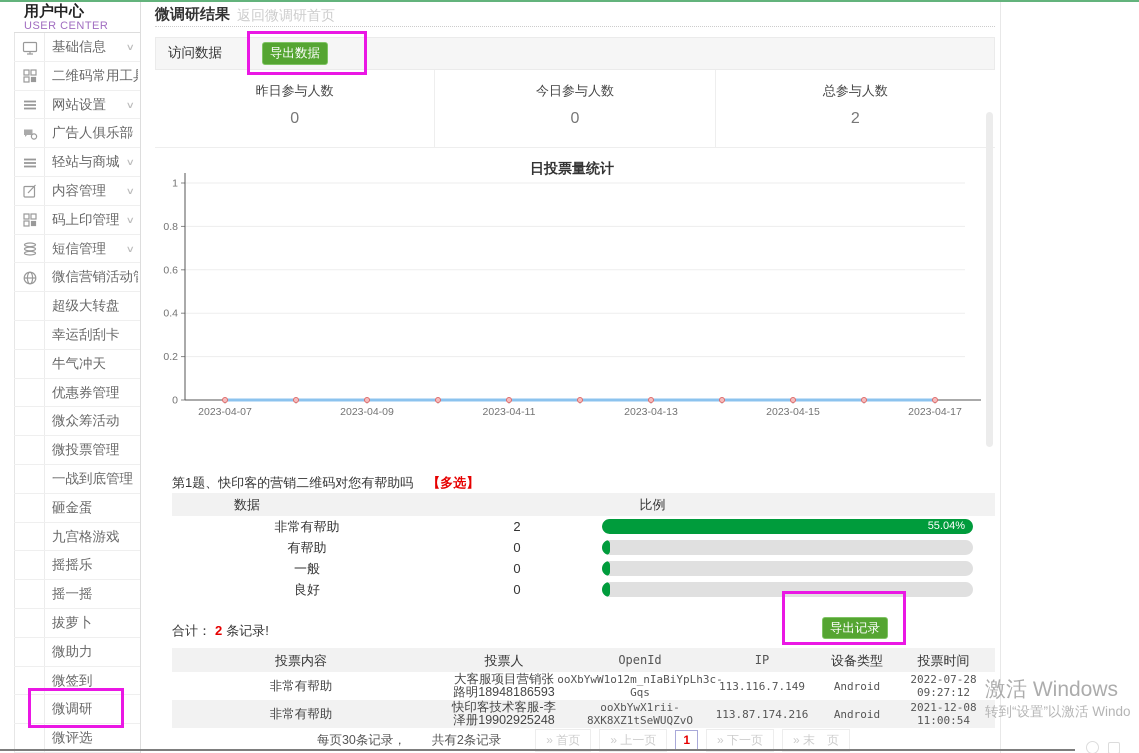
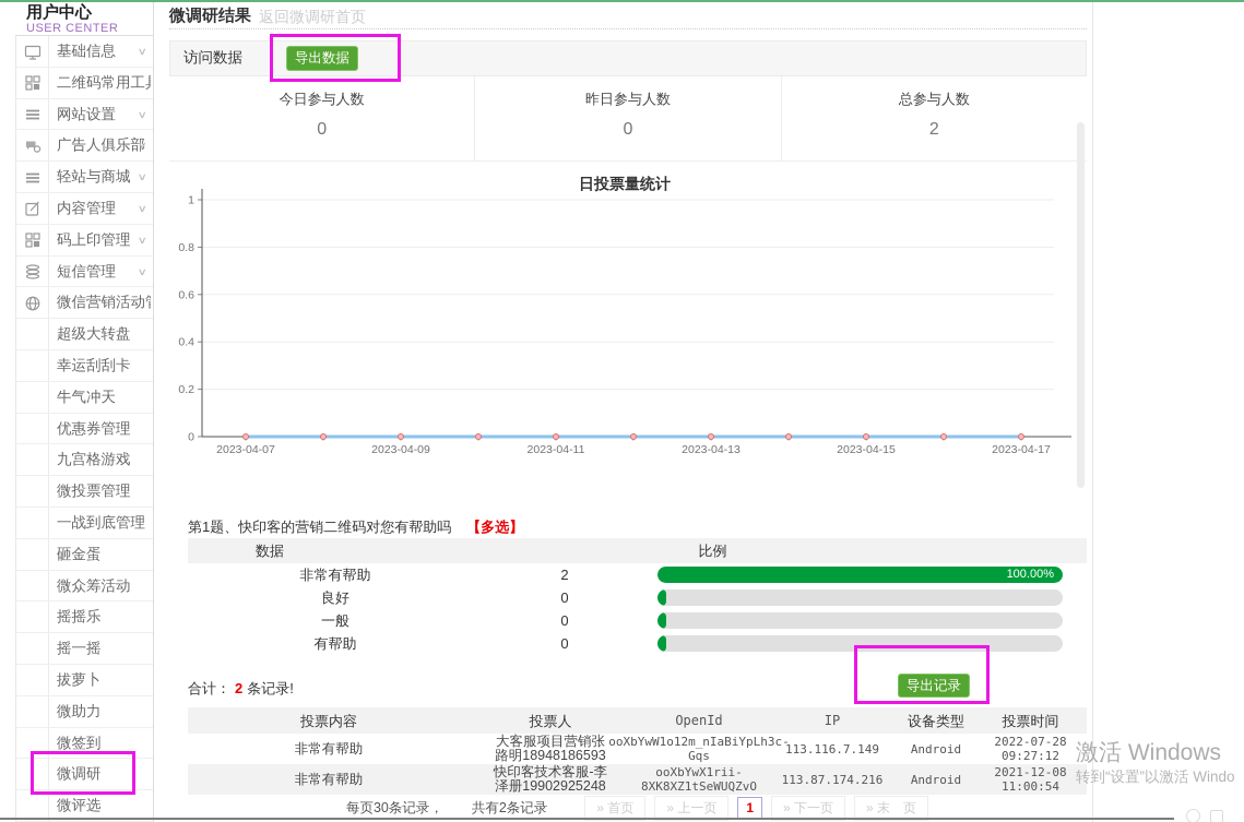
  用户中心
  USER CENTER
  基础信息
  ∨
  二维码常用工
  网站设置
  ∨
  广告人俱乐部
  ∨
  轻站与商城
  ∨
  内容管理
  ∨
  码上印管理
  ∨
  短信管理
  ∨
  微信营销活动
  超级大转盘
  幸运刮刮卡
  牛气冲天
  优惠券管理
- 微众筹活动
+ 九宫格游戏
  微投票管理
  一战到底管理
  砸金蛋
- 九宫格游戏
+ 微众筹活动
  摇摇乐
  摇一摇
  拔萝卜
  微助力
  微签到
  微调研
  微评选
  微调研结果
  返回微调研首页
  访问数据
  导出数据
- 昨日参与人数
+ 今日参与人数
  0
- 今日参与人数
+ 昨日参与人数
  0
  总参与人数
  2
  日投票量统计
  0
  0.2
  0.4
  0.6
  0.8
  1
  2023-04-07
  2023-04-09
  2023-04-11
  2023-04-13
  2023-04-15
  2023-04-17
  第1题、快印客的营销二维码对您有帮助吗 【多选】
  数据
  比例
  非常有帮助
  2
- 55.04%
+ 100.00%
- 有帮助
+ 良好
  0
  一般
  0
- 良好
+ 有帮助
  0
  合计： 2 条记录!
  导出记录
  投票内容
  投票人
  OpenId
  IP
  设备类型
  投票时间
  非常有帮助
  大客服项目营销张
  路明18948186593
  ooXbYwW1o12m_nIaBiYpLh
  Gqs
  113.116.7.149
  Android
  2022-07-28
  09:27:12
  非常有帮助
  快印客技术客服-李
  泽册19902925248
  ooXbYwX1rii-
  8XK8XZ1tSeWUQZvO
  113.87.174.216
  Android
  2021-12-08
  11:00:54
  每页30条记录，
  共有2条记录
  » 首页
  » 上一页
  1
  » 下一页
  » 末 页
  激活 Windows
  转到“设置”以激活 Windo
